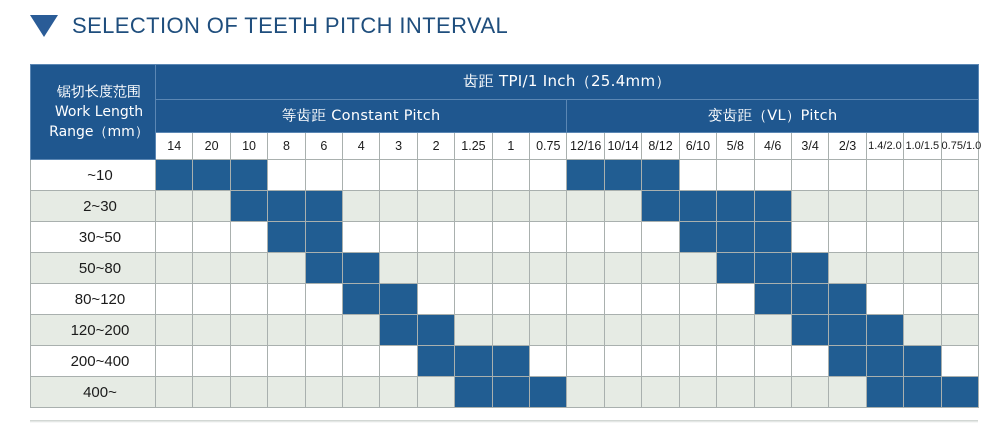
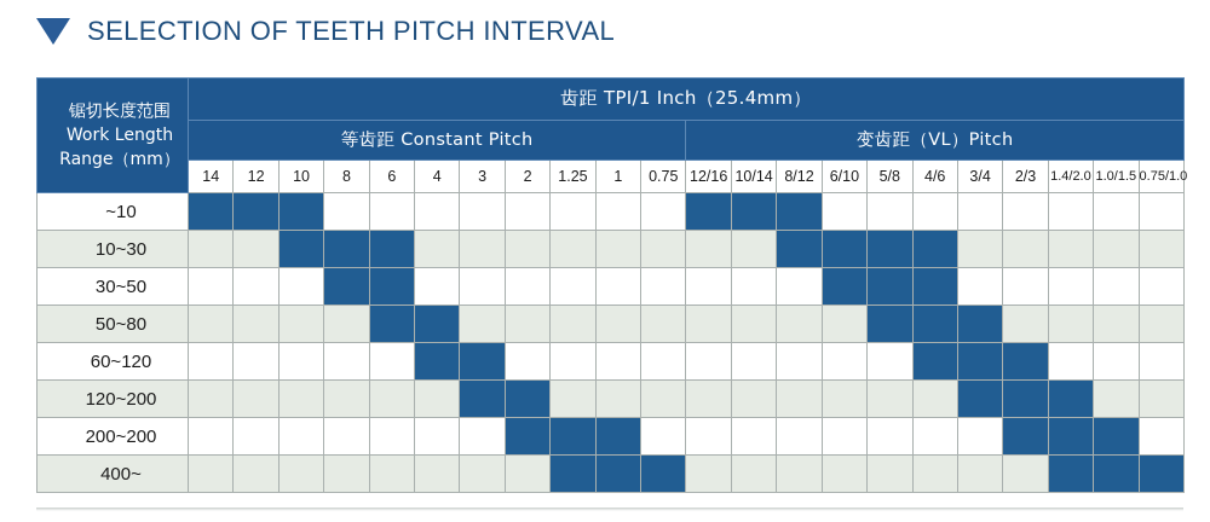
  SELECTION OF TEETH PITCH INTERVAL
  锯切长度范围 Work Length Range（mm）	齿距 TPI/1 Inch（25.4mm）
  等齿距 Constant Pitch	变齿距（VL）Pitch
- 14	20	10	8	6	4	3	2	1.25	1	0.75	12/16	10/14	8/12	6/10	5/8	4/6	3/4	2/3	1.4/2.0	1.0/1.5	0.75/1.0
+ 14	12	10	8	6	4	3	2	1.25	1	0.75	12/16	10/14	8/12	6/10	5/8	4/6	3/4	2/3	1.4/2.0	1.0/1.5	0.75/1.0
  ~10
- 2~30
+ 10~30
  30~50
  50~80
- 80~120
+ 60~120
  120~200
- 200~400
+ 200~200
  400~
